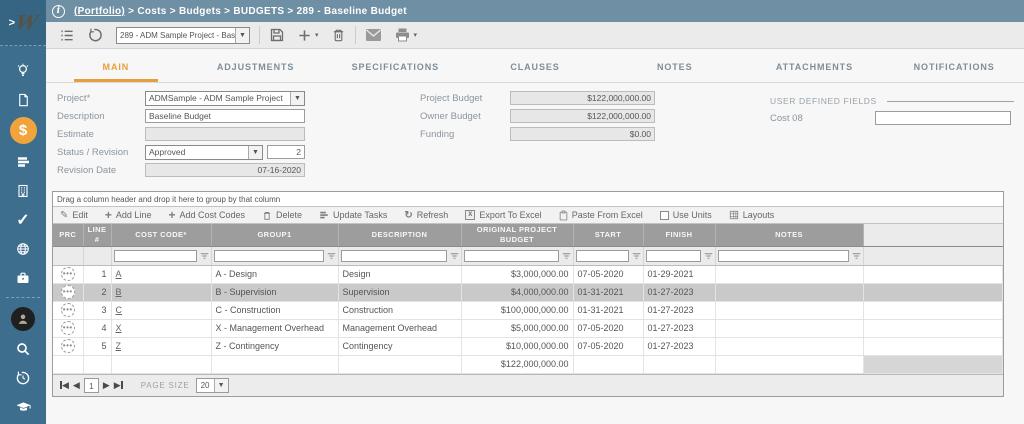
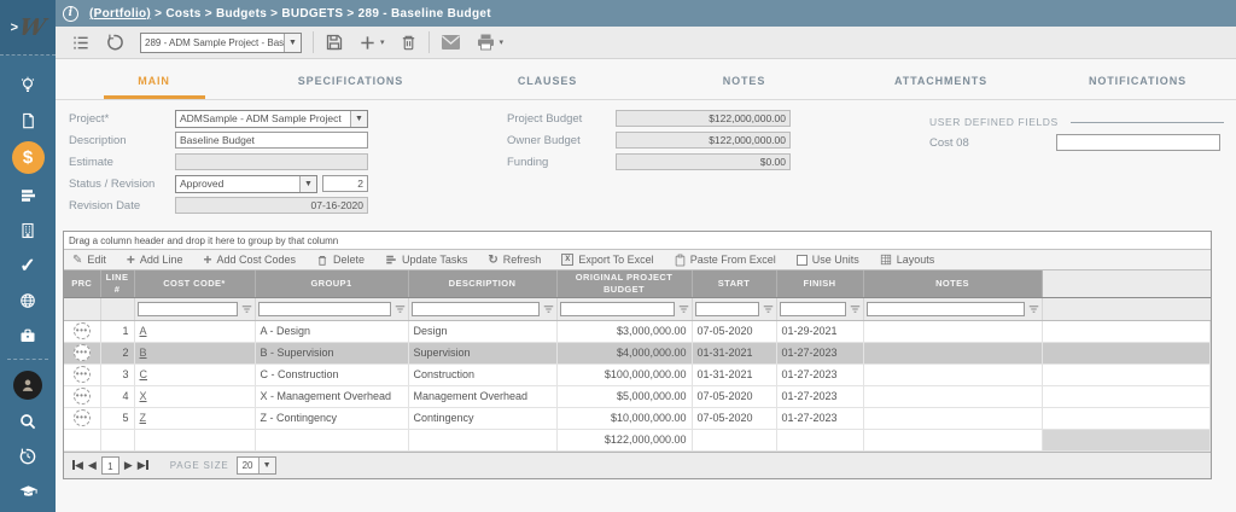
  >
  $
  ✓
  i
  (Portfolio) > Costs > Budgets > BUDGETS > 289 - Baseline Budget
  289 - ADM Sample Project - Bas
  MAIN
- ADJUSTMENTS
  SPECIFICATIONS
  CLAUSES
  NOTES
  ATTACHMENTS
  NOTIFICATIONS
  Project*
  ADMSample - ADM Sample Project
  Description
  Baseline Budget
  Estimate
  Status / Revision
  Approved
  2
  Revision Date
  07-16-2020
  Project Budget
  $122,000,000.00
  Owner Budget
  $122,000,000.00
  Funding
  $0.00
  USER DEFINED FIELDS
  Cost 08
  Drag a column header and drop it here to group by that column
  ✎
  Edit
  +
  Add Line
  +
  Add Cost Codes
  Delete
  Update Tasks
  ↻
  Refresh
  Export To Excel
  Paste From Excel
  Use Units
  Layouts
  PRC	LINE #	COST CODE*	GROUP1	DESCRIPTION	ORIGINAL PROJECT BUDGET	START	FINISH	NOTES
  •••	1	A	A - Design	Design	$3,000,000.00	07-05-2020	01-29-2021
  •••	2	B	B - Supervision	Supervision	$4,000,000.00	01-31-2021	01-27-2023
  •••	3	C	C - Construction	Construction	$100,000,000.00	01-31-2021	01-27-2023
  •••	4	X	X - Management Overhead	Management Overhead	$5,000,000.00	07-05-2020	01-27-2023
  •••	5	Z	Z - Contingency	Contingency	$10,000,000.00	07-05-2020	01-27-2023
  					$122,000,000.00
  ◀
  ◀
  1
  ▶
  ▶
  PAGE SIZE
  20
